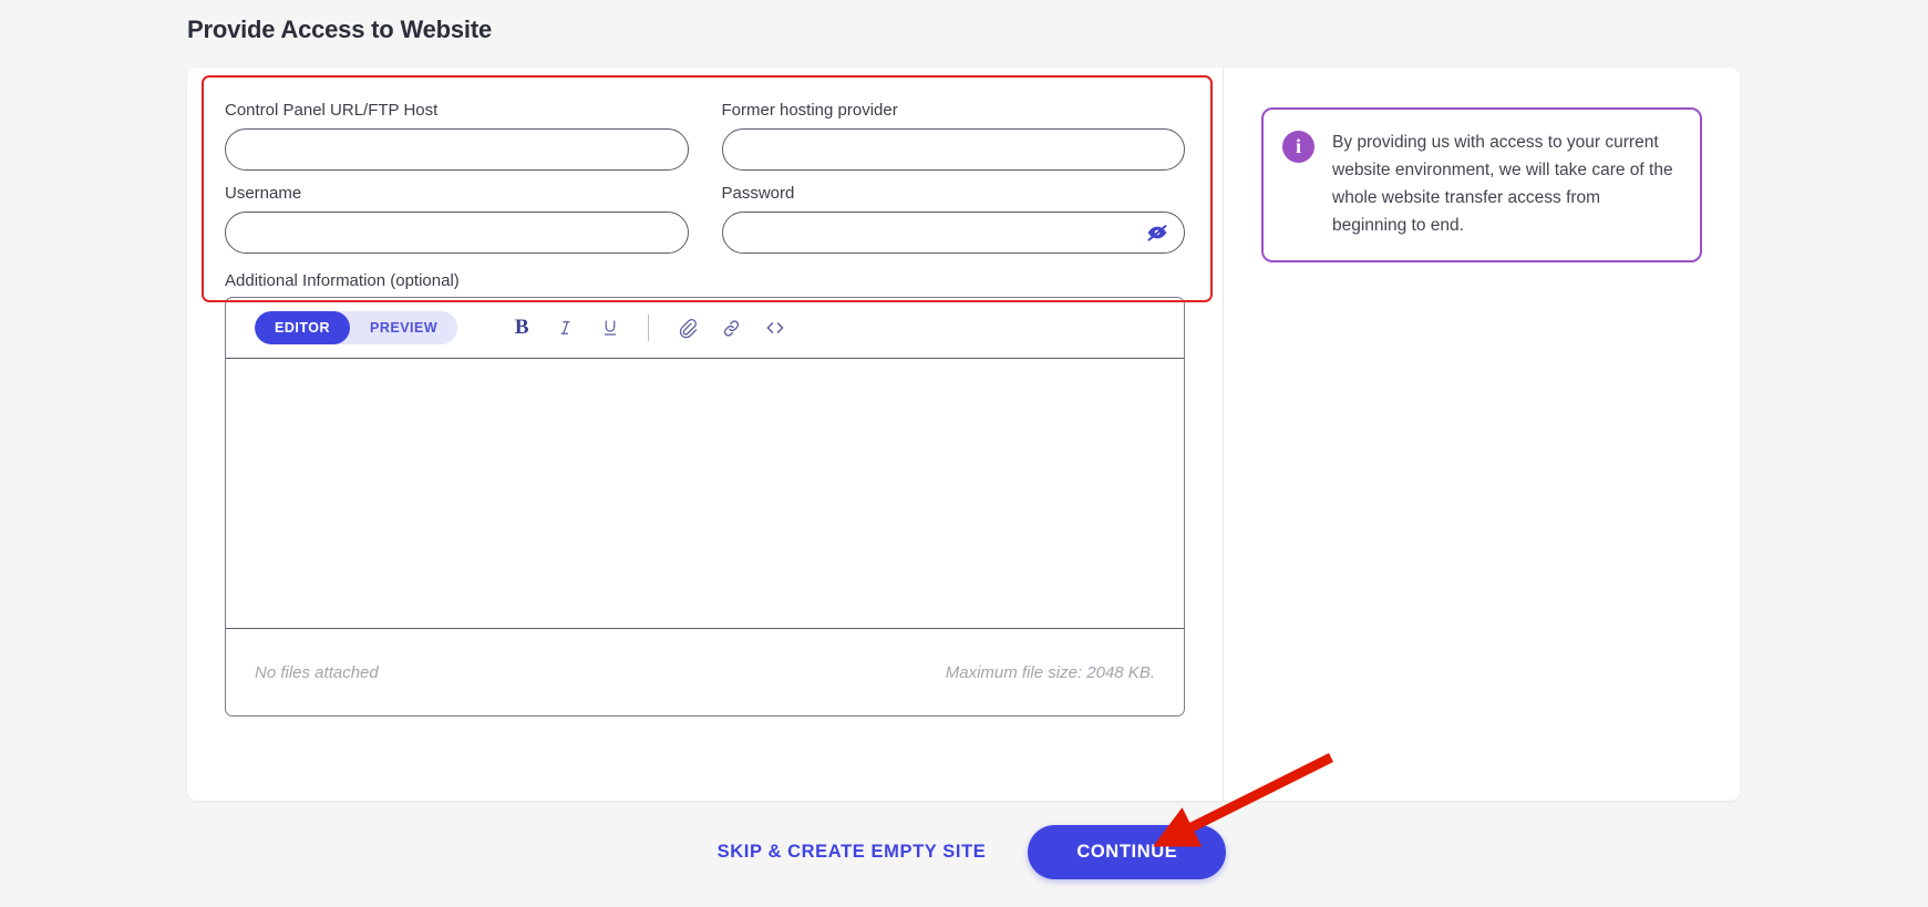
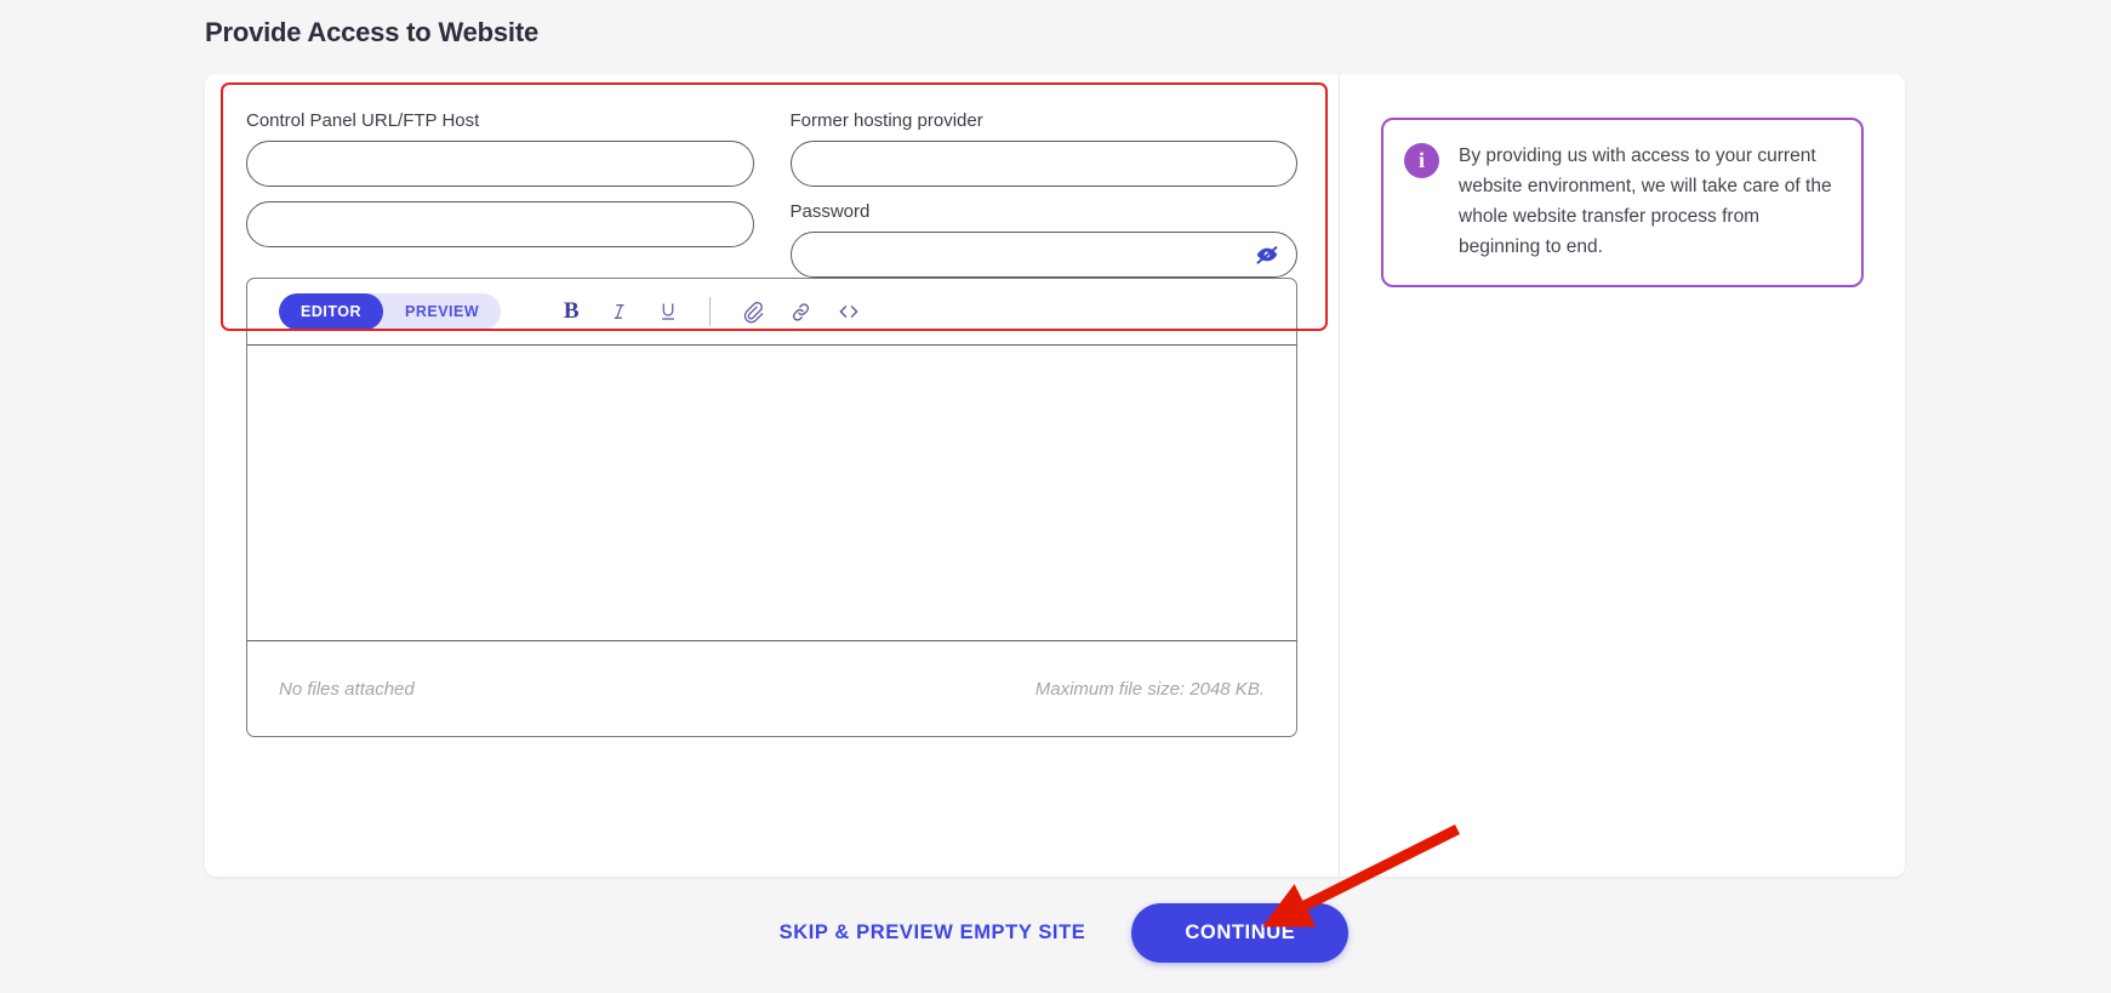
  Provide Access to Website
  Control Panel URL/FTP Host
  Former hosting provider
- Username
  Password
- Additional Information (optional)
  EDITOR
  PREVIEW
  B
  No files attached
  Maximum file size: 2048 KB.
  i
- By providing us with access to your current website environment, we will take care of the whole website transfer access from beginning to end.
+ By providing us with access to your current website environment, we will take care of the whole website transfer process from beginning to end.
- SKIP & CREATE EMPTY SITE
+ SKIP & PREVIEW EMPTY SITE
  CONTINUE
